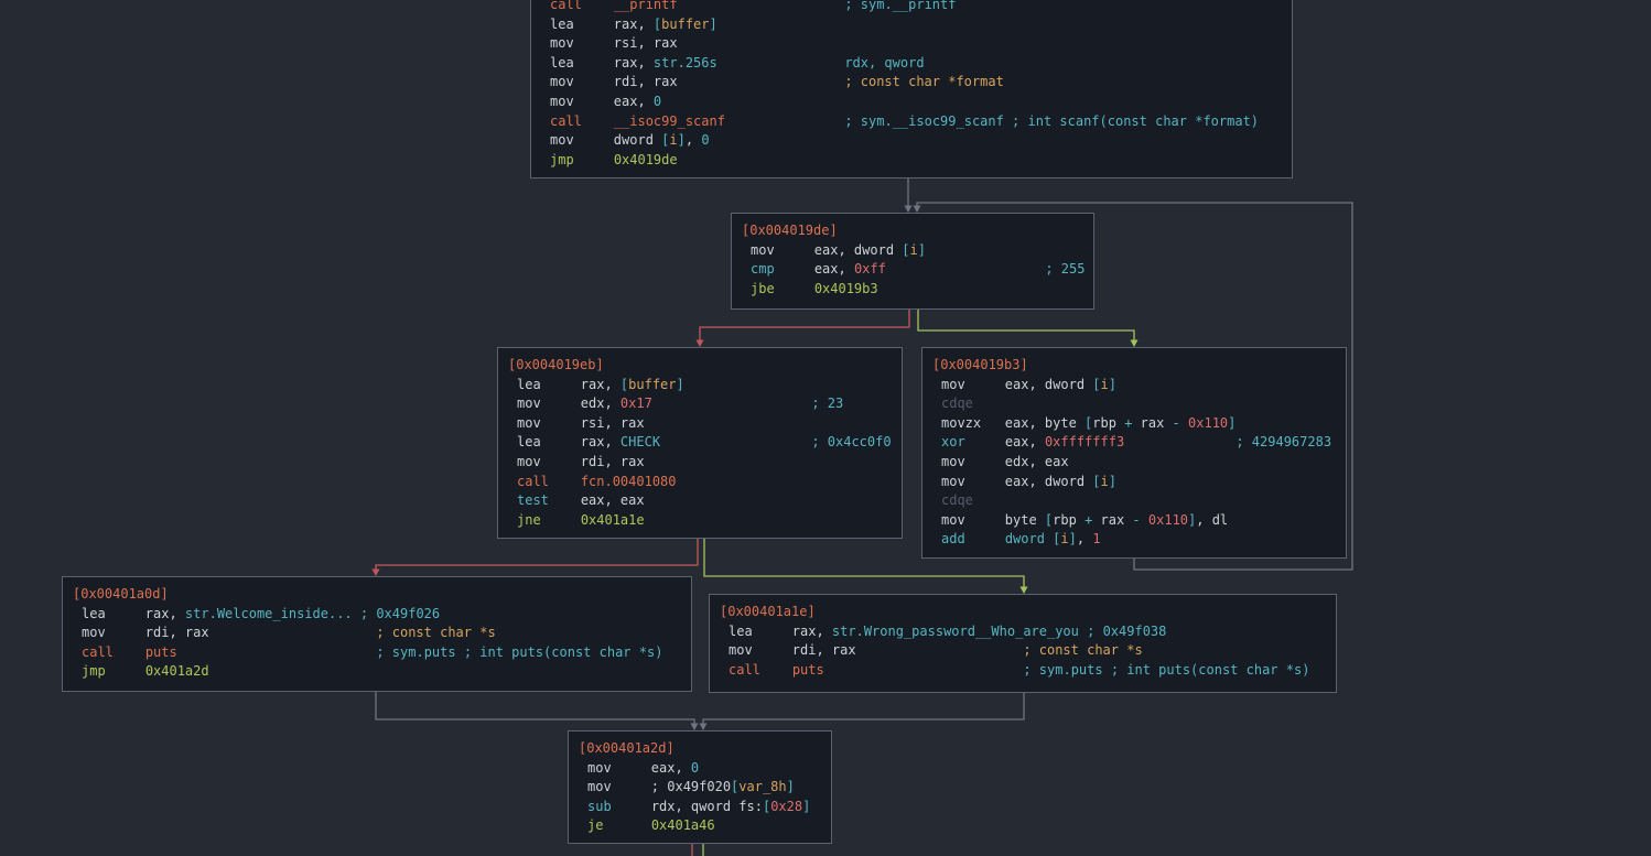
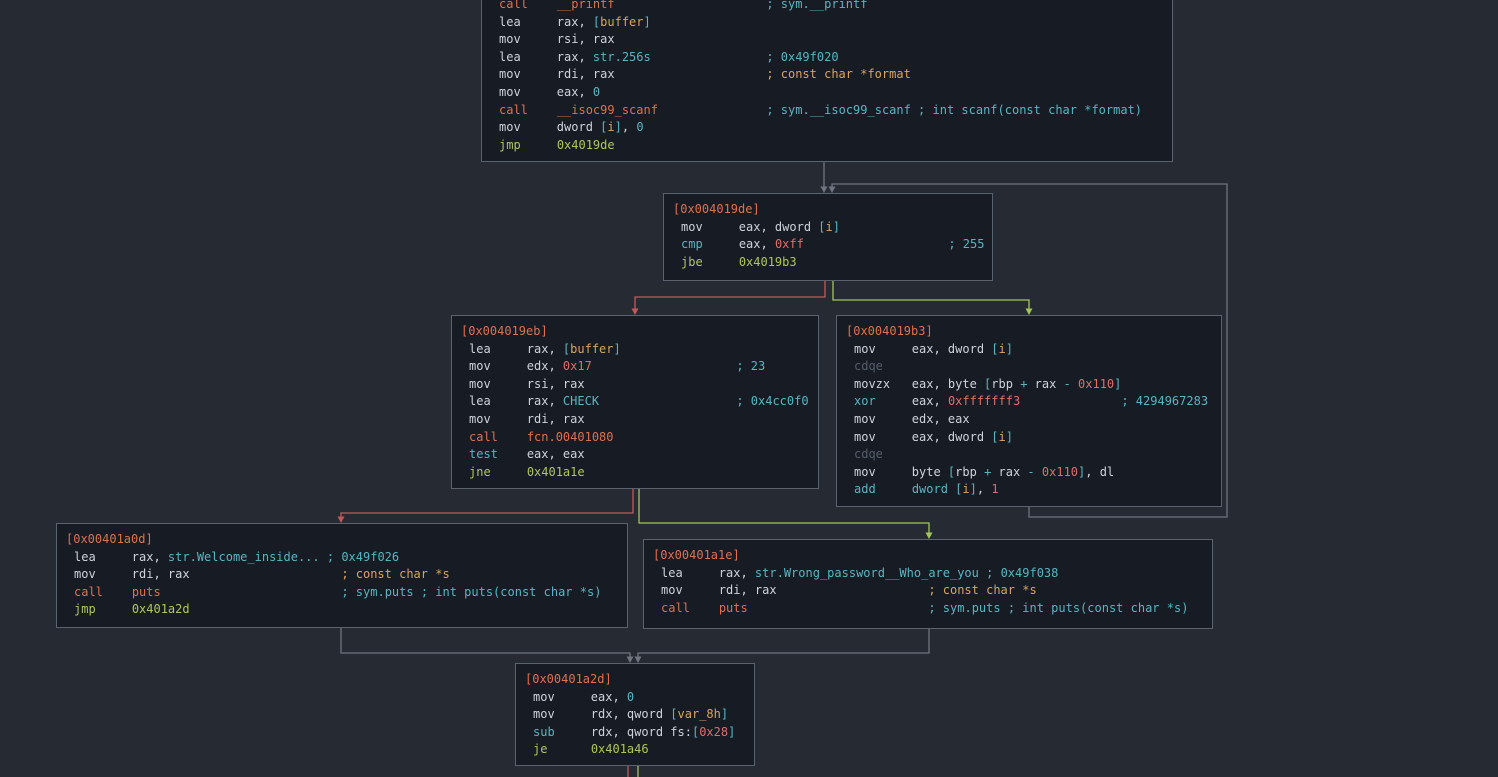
  call __printf ; sym.__printf
  lea rax, [buffer]
  mov rsi, rax
- lea rax, str.256s rdx, qword
+ lea rax, str.256s ; 0x49f020
  mov rdi, rax ; const char *format
  mov eax, 0
  call __isoc99_scanf ; sym.__isoc99_scanf ; int scanf(const char *format)
  mov dword [i], 0
  jmp 0x4019de
  [0x004019de]
  mov eax, dword [i]
  cmp eax, 0xff ; 255
  jbe 0x4019b3
  [0x004019eb]
  lea rax, [buffer]
  mov edx, 0x17 ; 23
  mov rsi, rax
  lea rax, CHECK ; 0x4cc0f0
  mov rdi, rax
  call fcn.00401080
  test eax, eax
  jne 0x401a1e
  [0x004019b3]
  mov eax, dword [i]
  cdqe
  movzx eax, byte [rbp + rax - 0x110]
  xor eax, 0xfffffff3 ; 4294967283
  mov edx, eax
  mov eax, dword [i]
  cdqe
  mov byte [rbp + rax - 0x110], dl
  add dword [i], 1
  [0x00401a0d]
  lea rax, str.Welcome_inside... ; 0x49f026
  mov rdi, rax ; const char *s
  call puts ; sym.puts ; int puts(const char *s)
  jmp 0x401a2d
  [0x00401a1e]
  lea rax, str.Wrong_password__Who_are_you ; 0x49f038
  mov rdi, rax ; const char *s
  call puts ; sym.puts ; int puts(const char *s)
  [0x00401a2d]
  mov eax, 0
- mov ; 0x49f020[var_8h]
+ mov rdx, qword [var_8h]
  sub rdx, qword fs:[0x28]
  je 0x401a46
